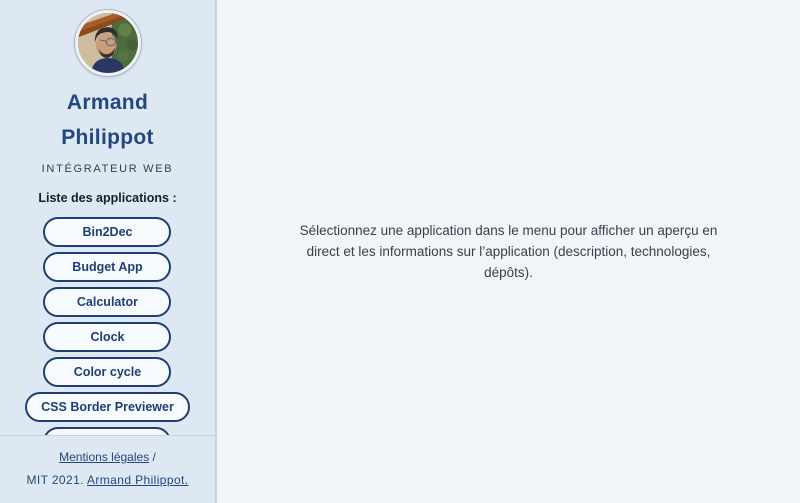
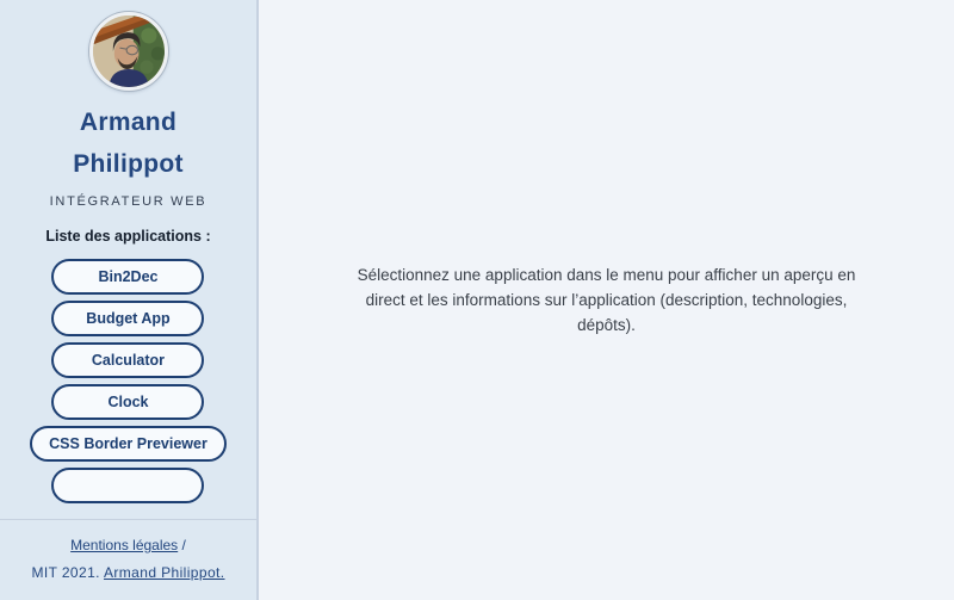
  Armand
  Philippot
  INTÉGRATEUR WEB
  Liste des applications :
  Bin2Dec
  Budget App
  Calculator
  Clock
- Color cycle
  CSS Border Previewer
  Mentions légales /
  MIT 2021. Armand Philippot.
  Sélectionnez une application dans le menu pour afficher un aperçu en direct et les informations sur l’application (description, technologies, dépôts).
